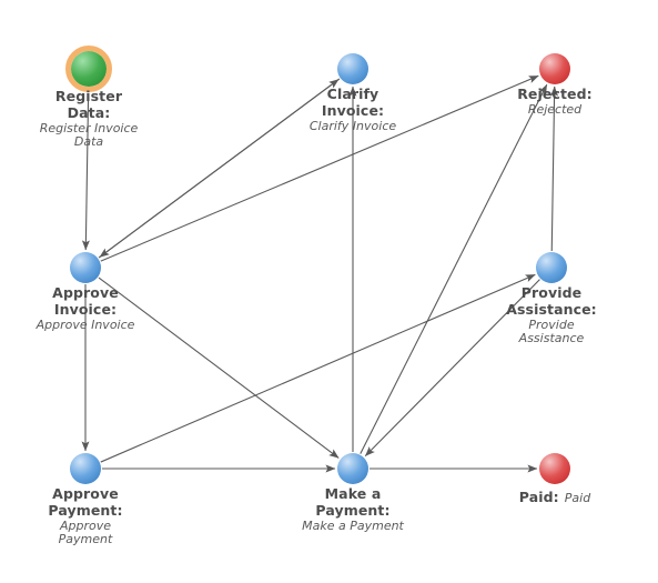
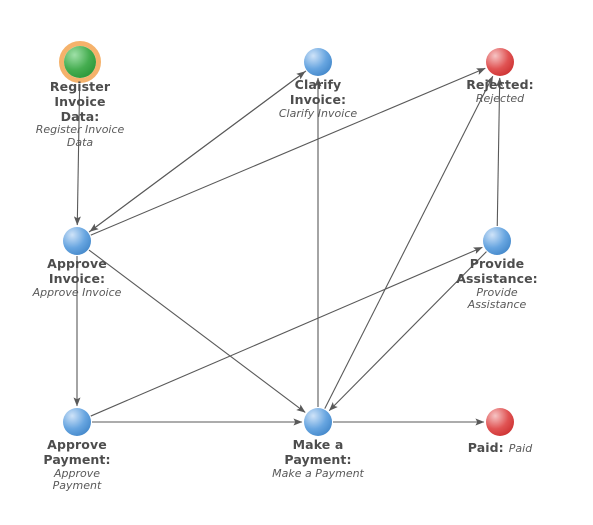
  Register
+ Invoice
  Data:
  Register Invoice
  Data
  Clarify
  Invoice:
  Clarify Invoice
  Rejected:
  Rejected
  Approve
  Invoice:
  Approve Invoice
  Provide
  Assistance:
  Provide
  Assistance
  Approve
  Payment:
  Approve
  Payment
  Make a
  Payment:
  Make a Payment
  Paid: Paid
